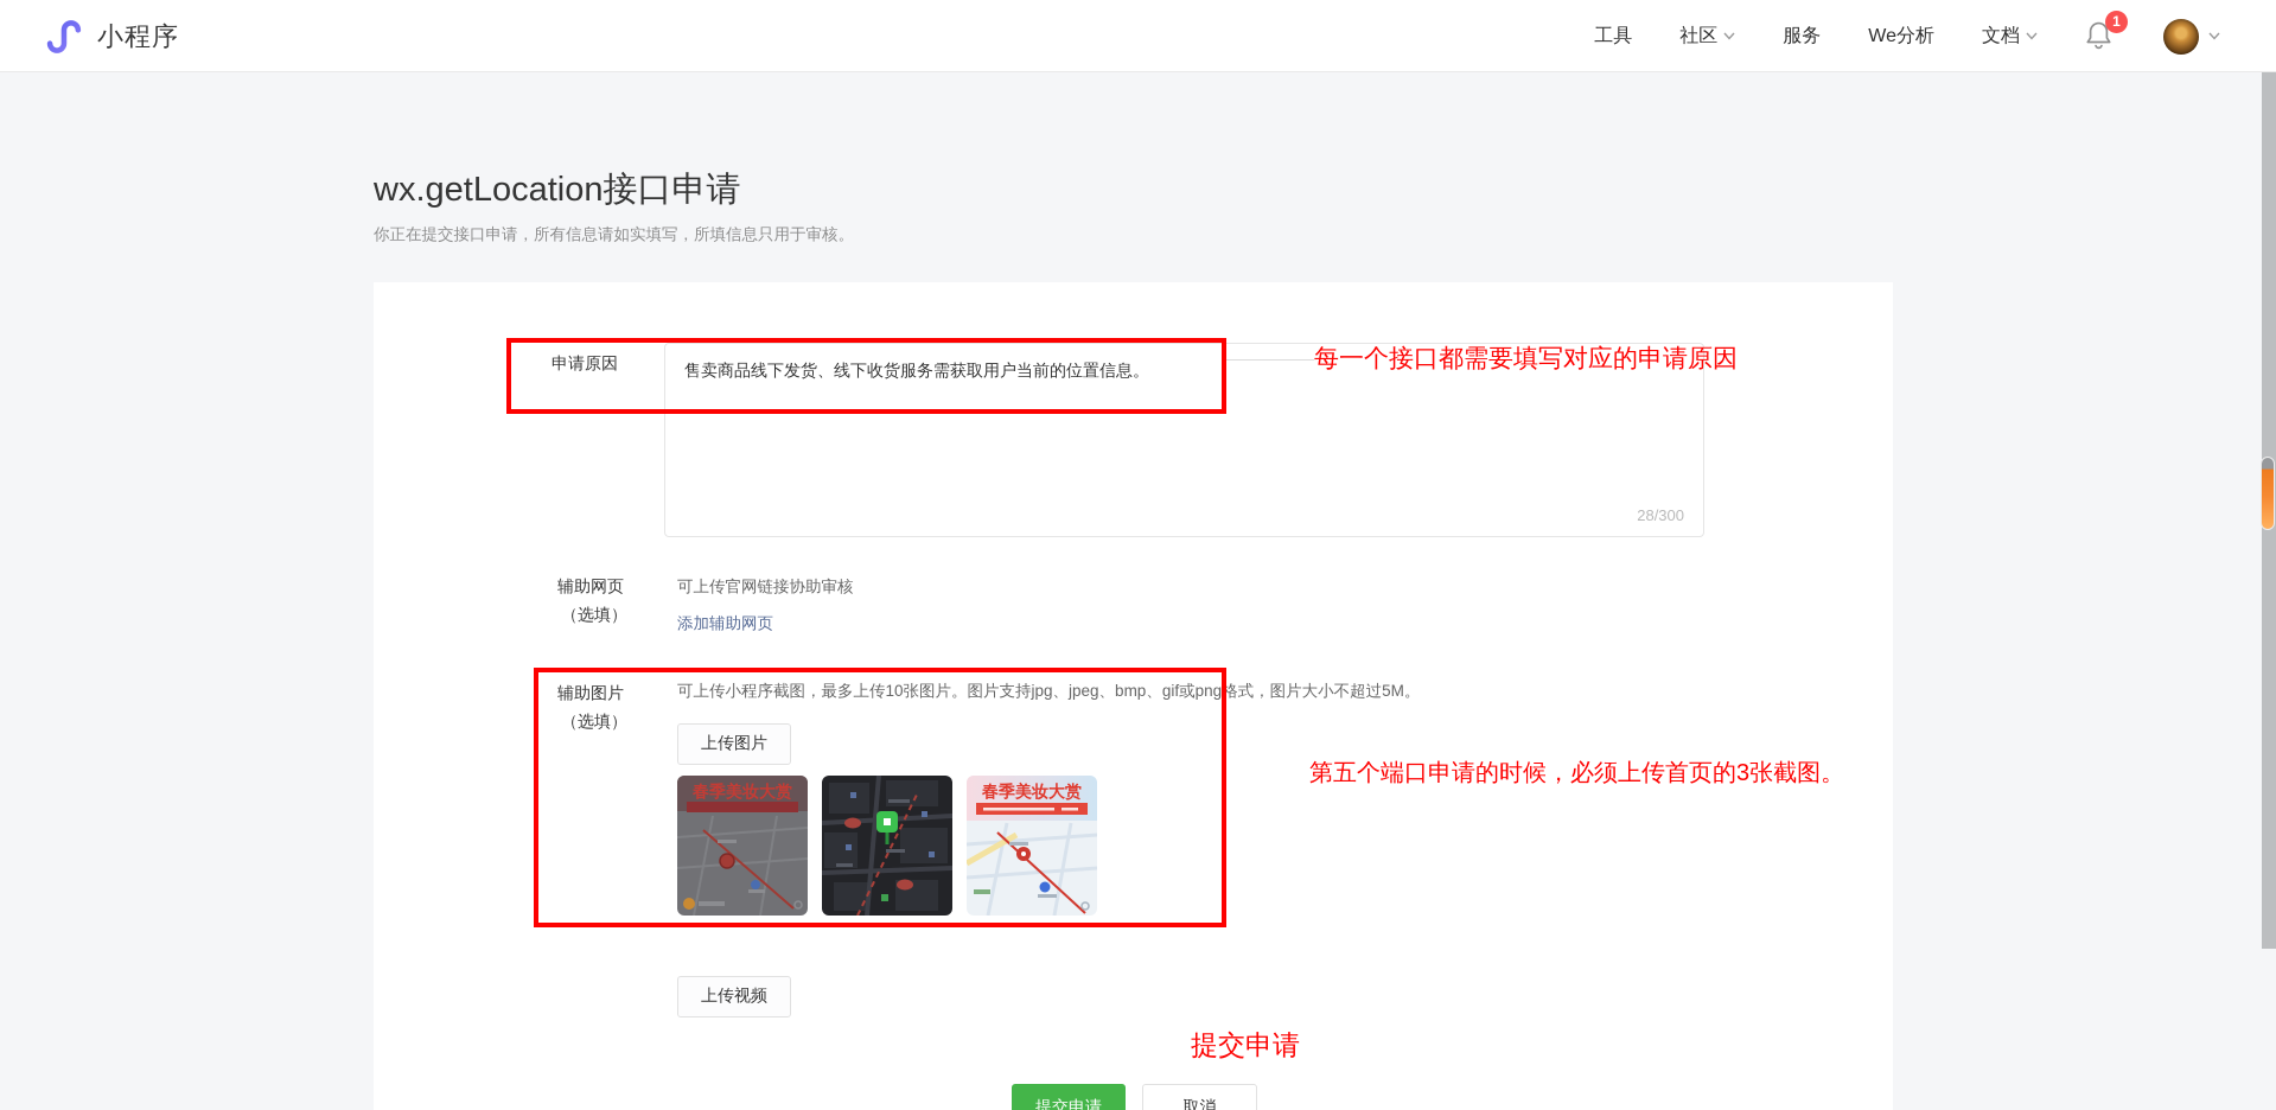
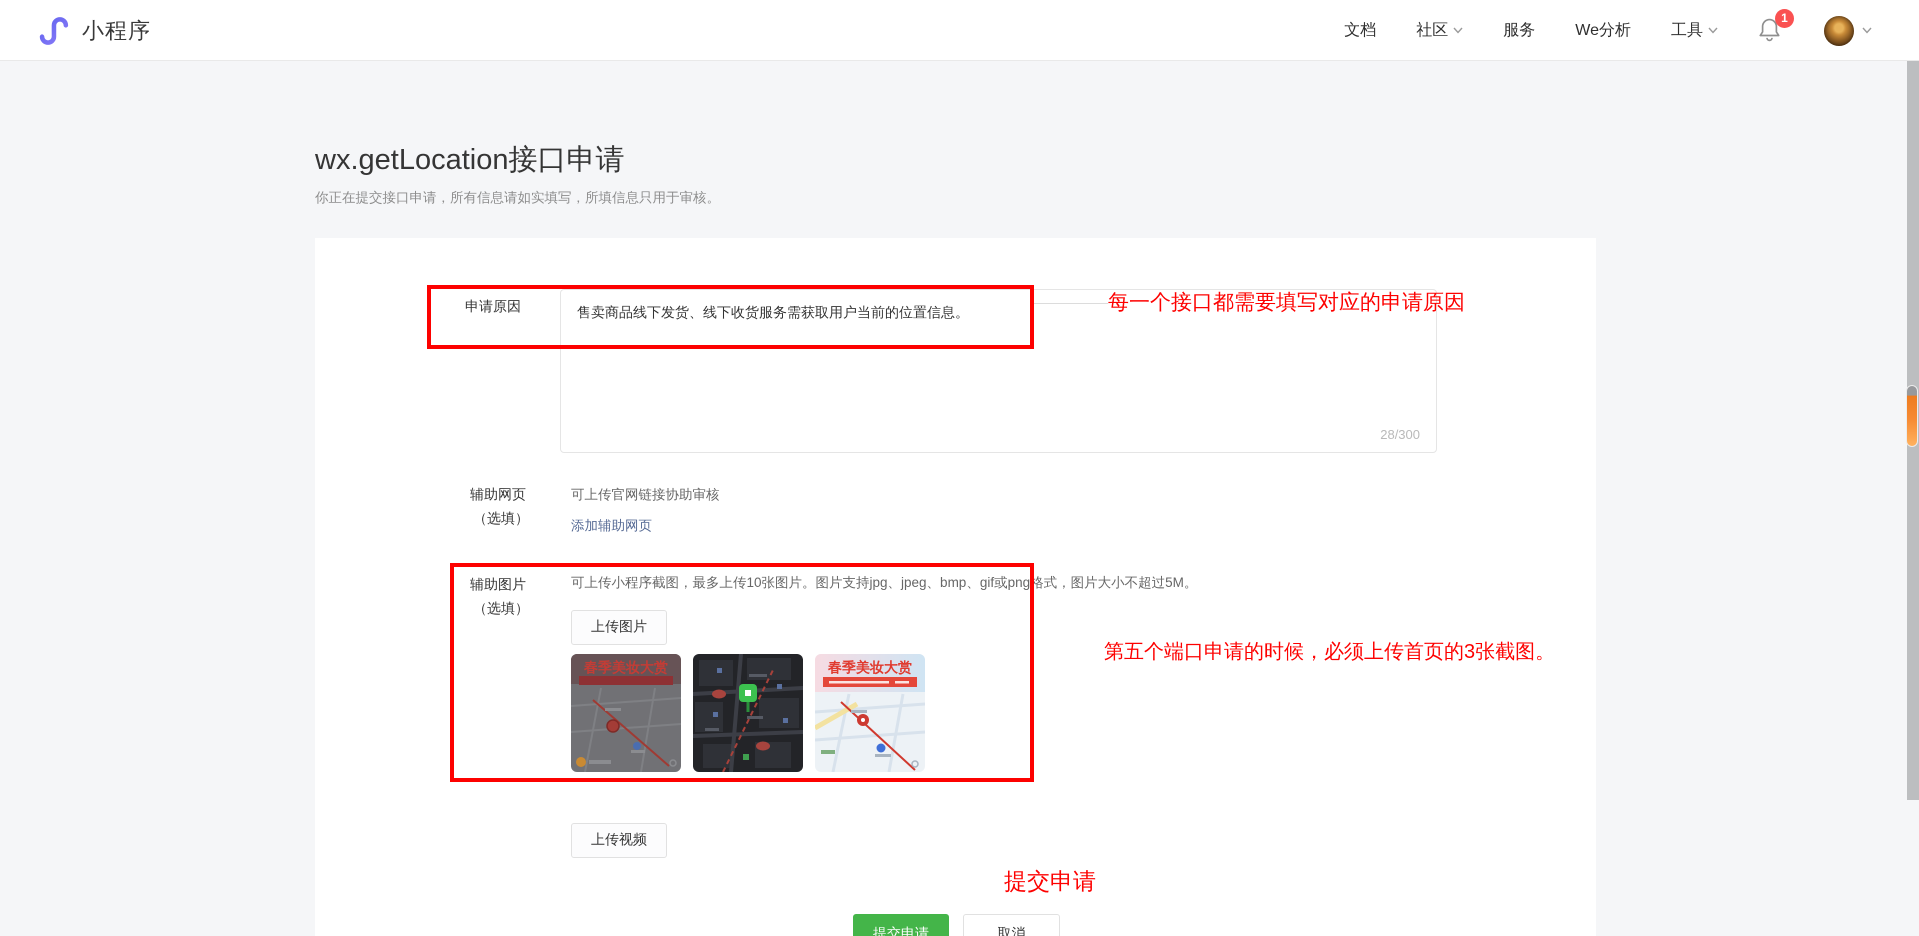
  小程序
- 工具
+ 文档
  社区
  服务
  We分析
- 文档
+ 工具
  1
  wx.getLocation接口申请
  你正在提交接口申请，所有信息请如实填写，所填信息只用于审核。
  申请原因
  售卖商品线下发货、线下收货服务需获取用户当前的位置信息。
  28/300
  辅助网页
  （选填）
  可上传官网链接协助审核
  添加辅助网页
  辅助图片
  （选填）
  可上传小程序截图，最多上传10张图片。图片支持jpg、jpeg、bmp、gif或png格式，图片大小不超过5M。
  上传图片
  春季美妆大赏
  春季美妆大赏
  上传视频
  提交申请
  取消
  每一个接口都需要填写对应的申请原因
  第五个端口申请的时候，必须上传首页的3张截图。
  提交申请
